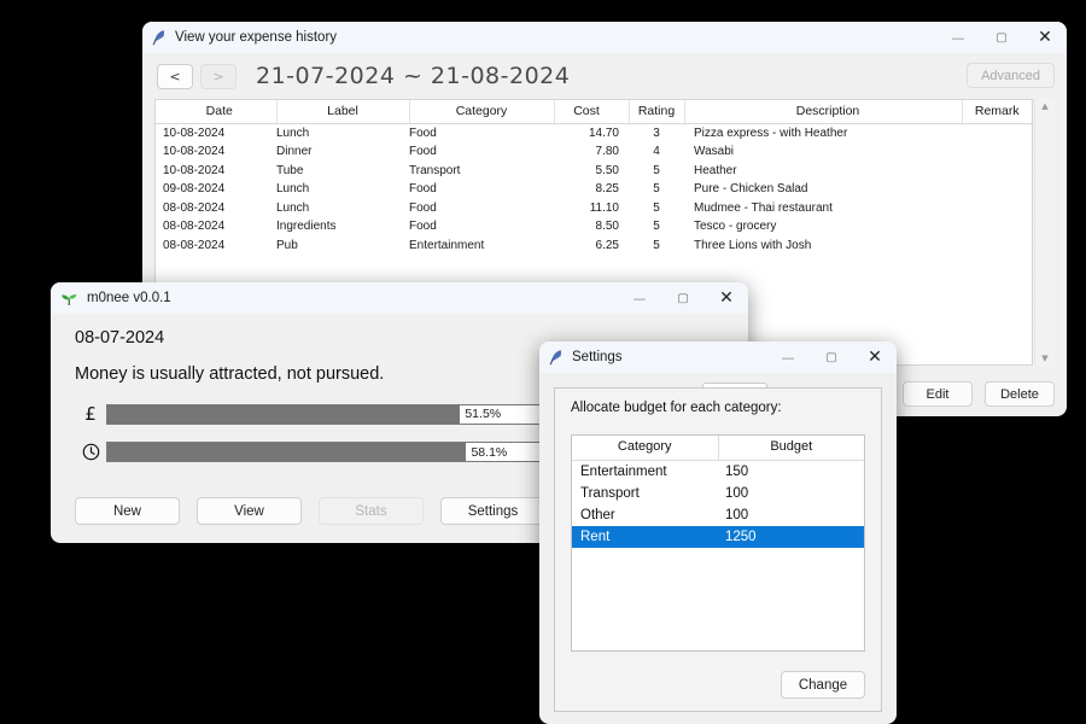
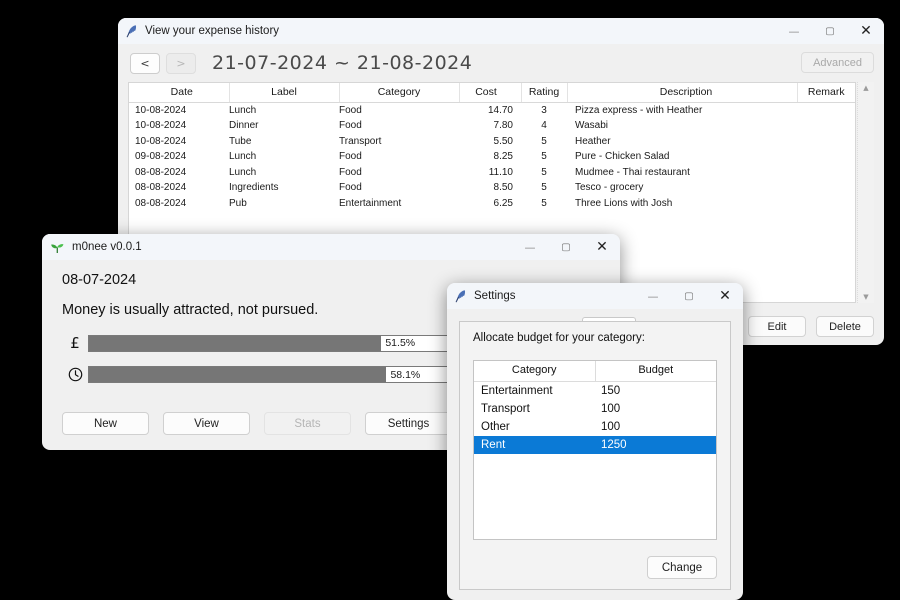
  View your expense history
  —
  ▢
  ✕
  <
  >
  21-07-2024 ~ 21-08-2024
  Advanced
  Date	Label	Category	Cost	Rating	Description	Remark
  10-08-2024	Lunch	Food	14.70	3	Pizza express - with Heather
  10-08-2024	Dinner	Food	7.80	4	Wasabi
  10-08-2024	Tube	Transport	5.50	5	Heather
  09-08-2024	Lunch	Food	8.25	5	Pure - Chicken Salad
  08-08-2024	Lunch	Food	11.10	5	Mudmee - Thai restaurant
  08-08-2024	Ingredients	Food	8.50	5	Tesco - grocery
  08-08-2024	Pub	Entertainment	6.25	5	Three Lions with Josh
  ▲
  ▼
  Edit
  Delete
  m0nee v0.0.1
  —
  ▢
  ✕
  08-07-2024
  Money is usually attracted, not pursued.
  £
  51.5%
  58.1%
  New
  View
  Stats
  Settings
  Settings
  —
  ▢
  ✕
- Allocate budget for each category:
+ Allocate budget for your category:
  Category	Budget
  Entertainment	150
  Transport	100
  Other	100
  Rent	1250
  Change
